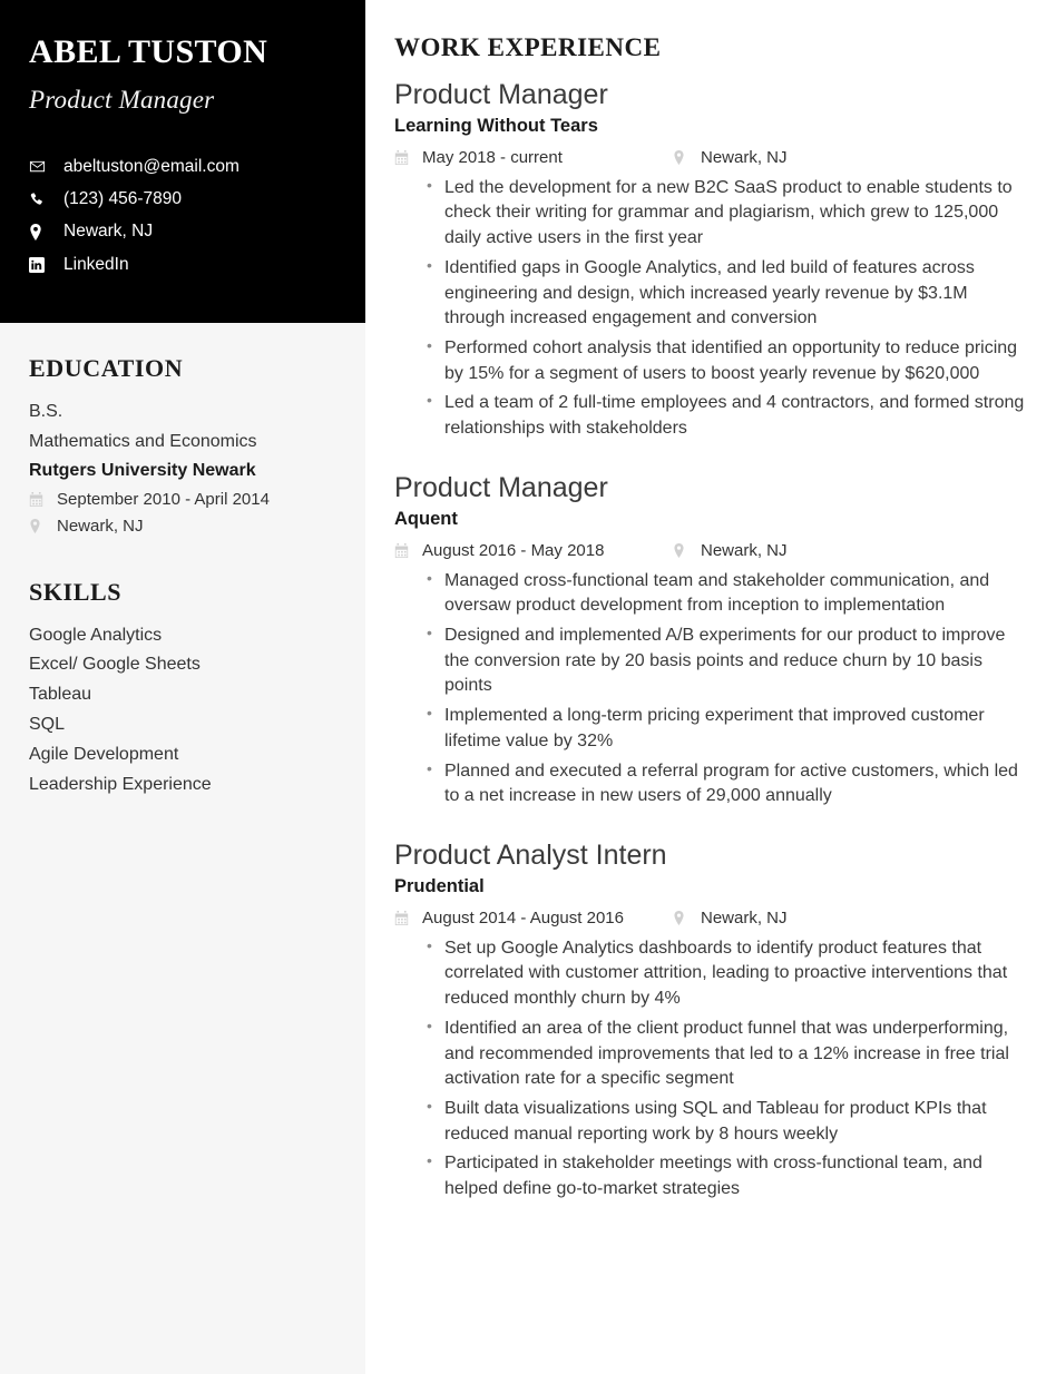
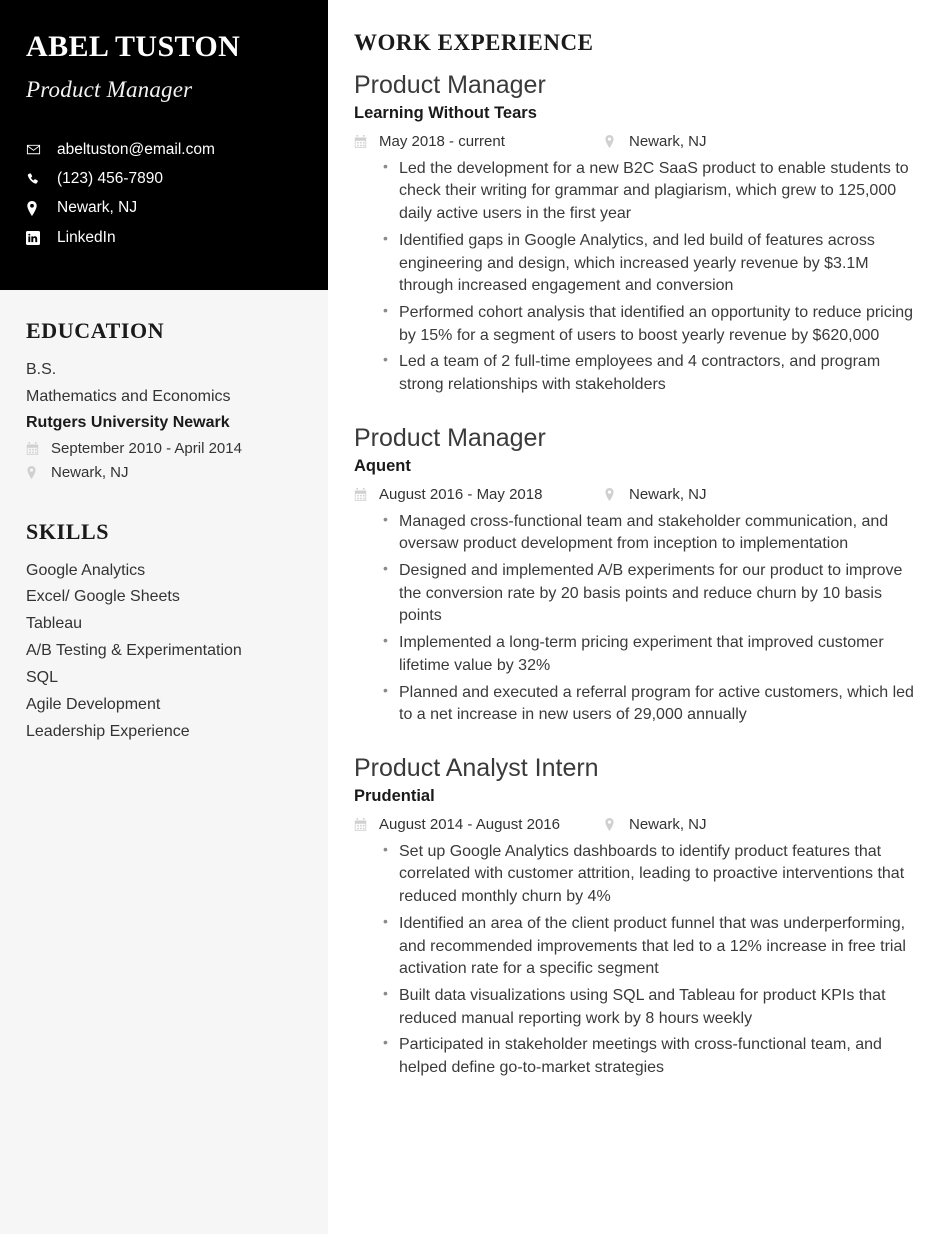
  ABEL TUSTON
  Product Manager
  abeltuston@email.com
  (123) 456-7890
  Newark, NJ
  LinkedIn
  EDUCATION
  B.S.
  Mathematics and Economics
  Rutgers University Newark
  September 2010 - April 2014
  Newark, NJ
  SKILLS
  Google Analytics
  Excel/ Google Sheets
  Tableau
+ A/B Testing & Experimentation
  SQL
  Agile Development
  Leadership Experience
  WORK EXPERIENCE
  Product Manager
  Learning Without Tears
  May 2018 - current
  Newark, NJ
  Led the development for a new B2C SaaS product to enable students to check their writing for grammar and plagiarism, which grew to 125,000 daily active users in the first year
  Identified gaps in Google Analytics, and led build of features across engineering and design, which increased yearly revenue by $3.1M through increased engagement and conversion
  Performed cohort analysis that identified an opportunity to reduce pricing by 15% for a segment of users to boost yearly revenue by $620,000
- Led a team of 2 full-time employees and 4 contractors, and formed strong relationships with stakeholders
+ Led a team of 2 full-time employees and 4 contractors, and program strong relationships with stakeholders
  Product Manager
  Aquent
  August 2016 - May 2018
  Newark, NJ
  Managed cross-functional team and stakeholder communication, and oversaw product development from inception to implementation
  Designed and implemented A/B experiments for our product to improve the conversion rate by 20 basis points and reduce churn by 10 basis points
  Implemented a long-term pricing experiment that improved customer lifetime value by 32%
  Planned and executed a referral program for active customers, which led to a net increase in new users of 29,000 annually
  Product Analyst Intern
  Prudential
  August 2014 - August 2016
  Newark, NJ
  Set up Google Analytics dashboards to identify product features that correlated with customer attrition, leading to proactive interventions that reduced monthly churn by 4%
  Identified an area of the client product funnel that was underperforming, and recommended improvements that led to a 12% increase in free trial activation rate for a specific segment
  Built data visualizations using SQL and Tableau for product KPIs that reduced manual reporting work by 8 hours weekly
  Participated in stakeholder meetings with cross-functional team, and helped define go-to-market strategies
